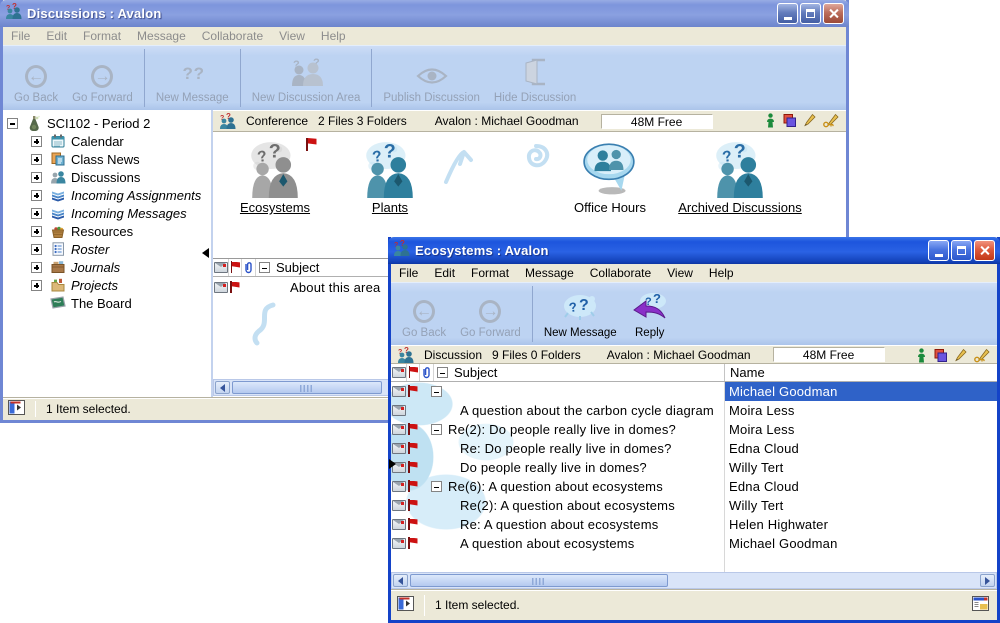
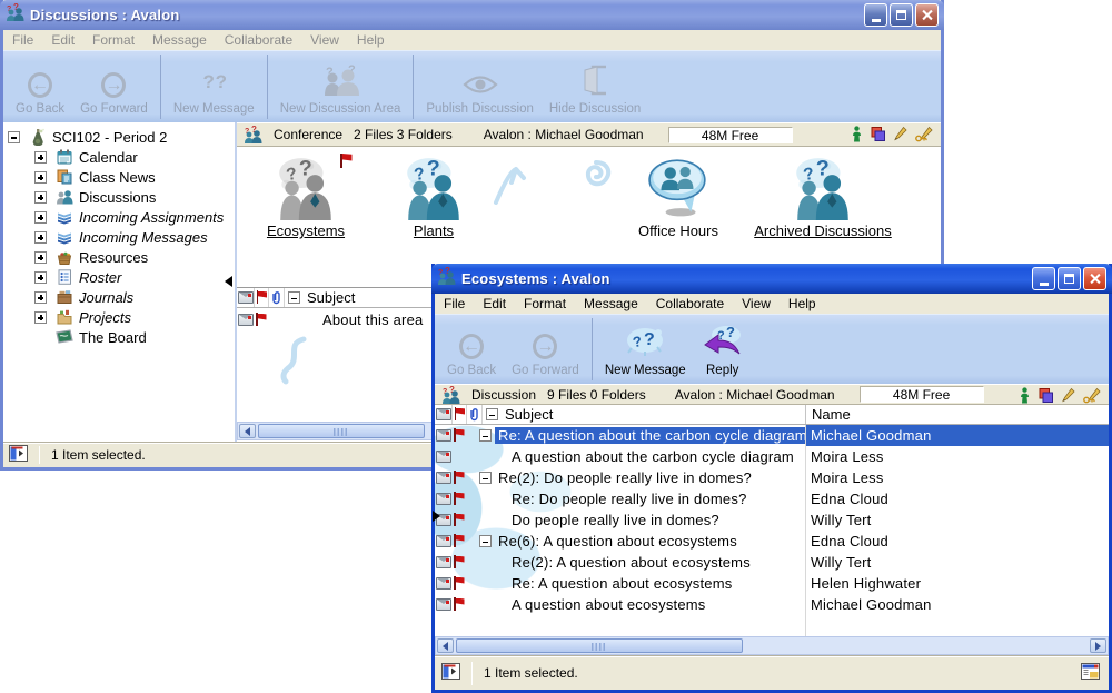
  ?
  Discussions : Avalon
  File
  Edit
  Format
  Message
  Collaborate
  View
  Help
  ←
  Go Back
  →
  Go Forward
  New Message
  ?
  ?
  New Discussion Area
  Publish Discussion
  Hide Discussion
  SCI102 - Period 2
  Calendar
  Class News
  Discussions
  Incoming Assignments
  Incoming Messages
  Resources
  Roster
  Journals
  Projects
  The Board
  ?
  Conference
  2 Files 3 Folders
  Avalon : Michael Goodman
  48M Free
  ?
  Ecosystems
  ?
  Plants
  Office Hours
  ?
  Archived Discussions
  Subject
  About this area
  1 Item selected.
  ?
  Ecosystems : Avalon
  File
  Edit
  Format
  Message
  Collaborate
  View
  Help
  ←
  Go Back
  →
  Go Forward
  ?
  New Message
  ?
  ?
  Reply
  ?
  Discussion
  9 Files 0 Folders
  Avalon : Michael Goodman
  48M Free
  Subject
  Name
+ Re: A question about the carbon cycle diagram
  Michael Goodman
  A question about the carbon cycle diagram
  Moira Less
  Re(2): Do people really live in domes?
  Moira Less
  Re: Do people really live in domes?
  Edna Cloud
  Do people really live in domes?
  Willy Tert
  Re(6): A question about ecosystems
  Edna Cloud
  Re(2): A question about ecosystems
  Willy Tert
  Re: A question about ecosystems
  Helen Highwater
  A question about ecosystems
  Michael Goodman
  1 Item selected.
